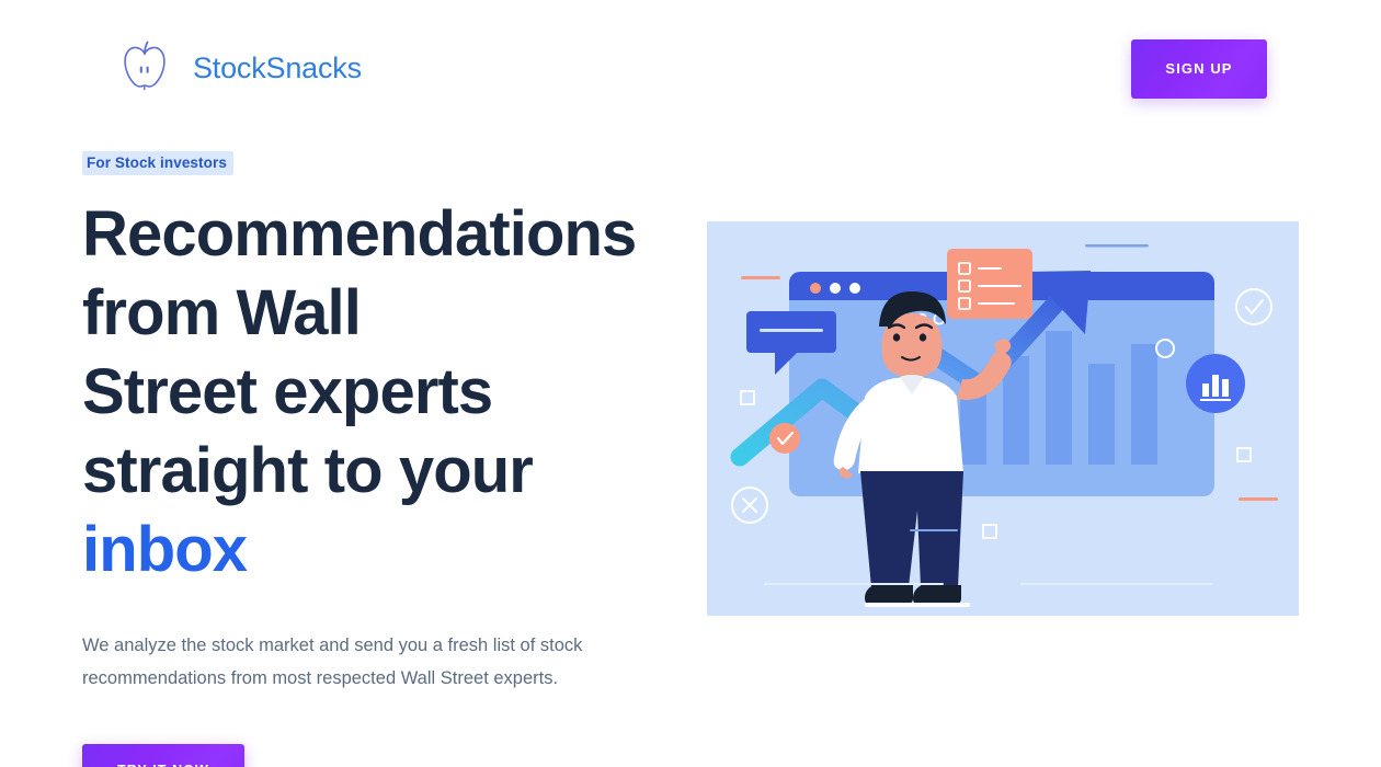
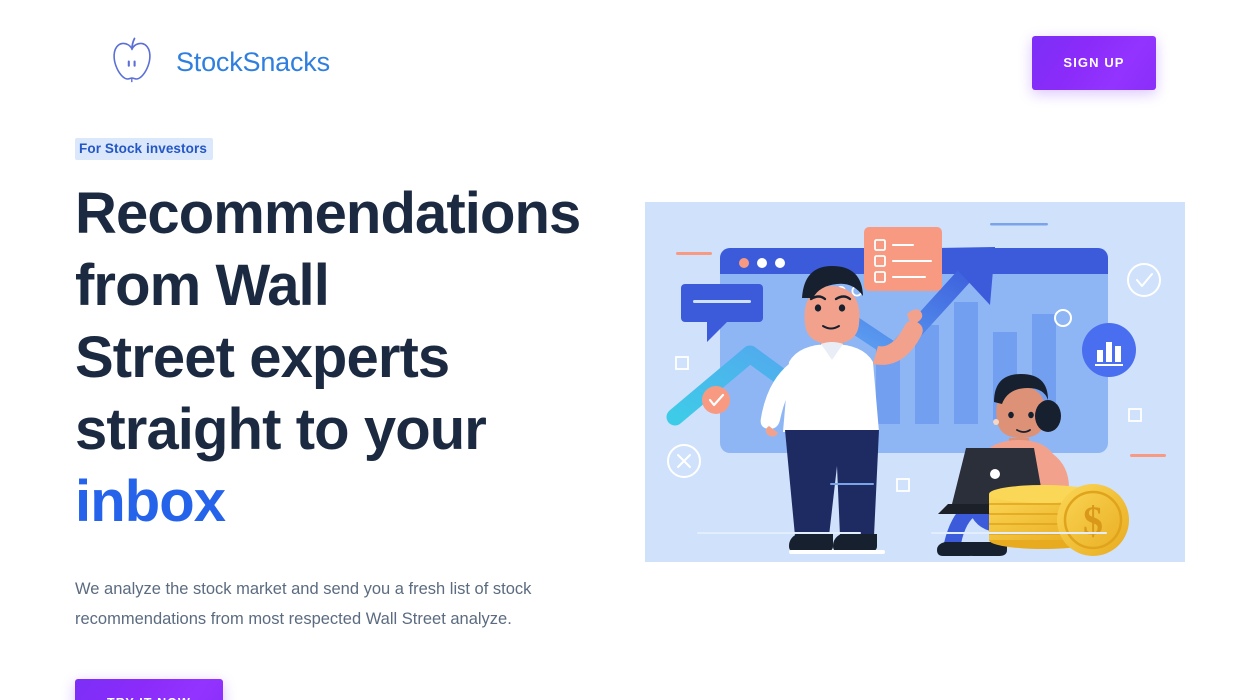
  StockSnacks
  SIGN UP
  For Stock investors
  Recommendations
  from Wall
  Street experts
  straight to your
  inbox
- We analyze the stock market and send you a fresh list of stock recommendations from most respected Wall Street experts.
+ We analyze the stock market and send you a fresh list of stock recommendations from most respected Wall Street analyze.
+ $
